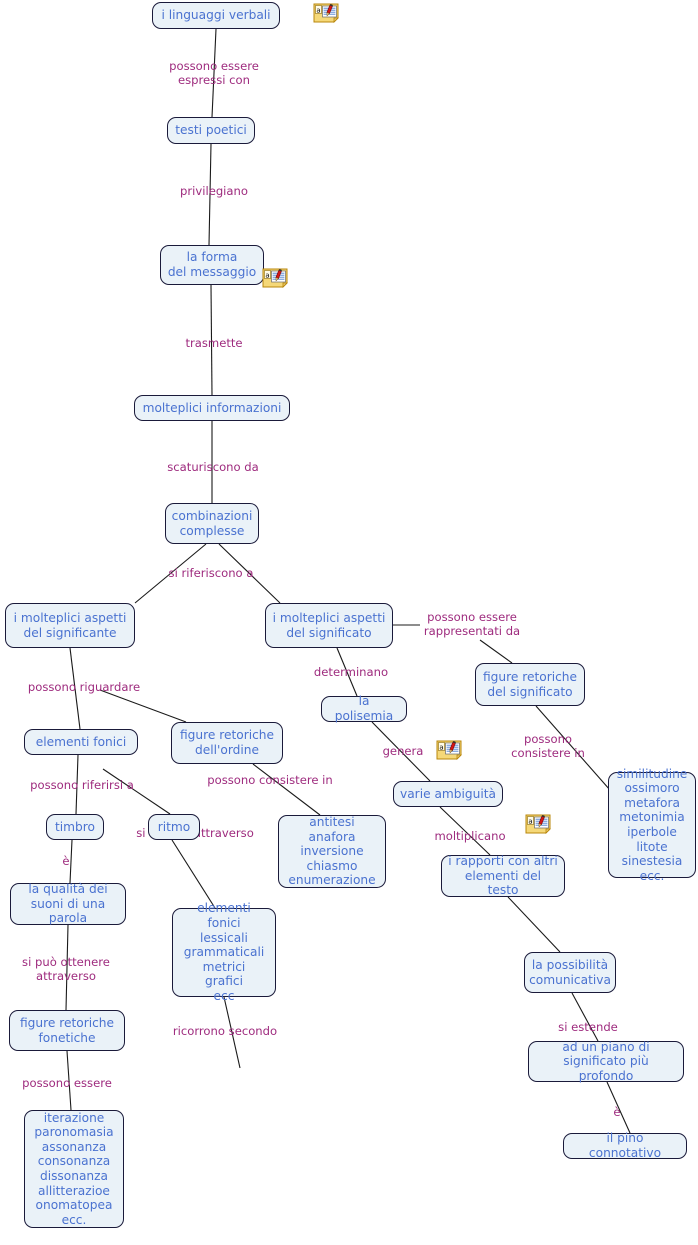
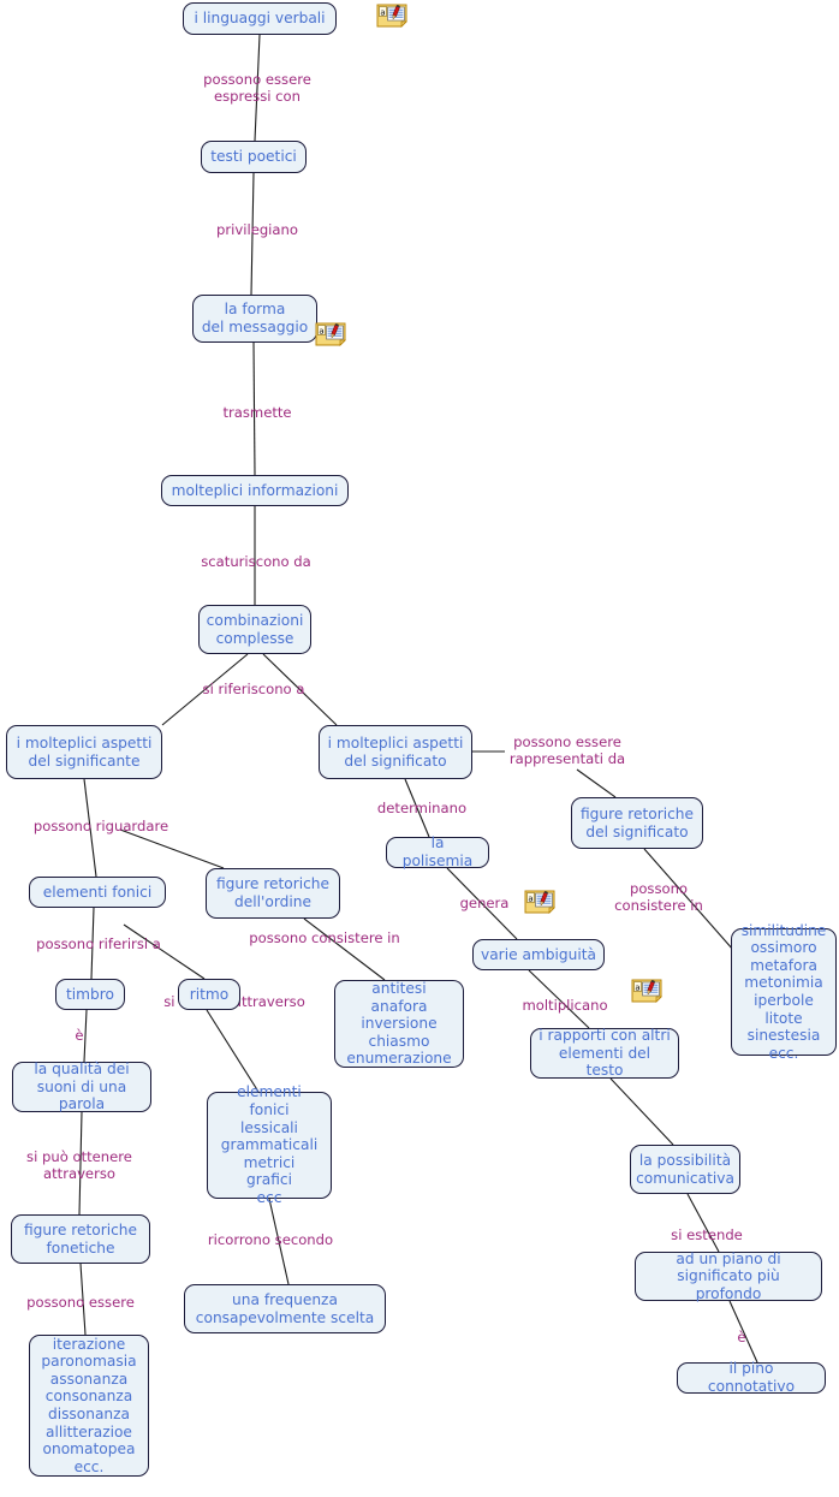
  possono essere
  espressi con
  privilegiano
  trasmette
  scaturiscono da
  si riferiscono a
  possono essere
  rappresentati da
  determinano
  possono riguardare
  genera
  possono
  consistere in
  possono riferirsi a
  possono consistere in
  è
  moltiplicano
  si può ottenere
  attraverso
  ricorrono secondo
  possono essere
  si estende
  è
  i linguaggi verbali
  testi poetici
  la forma
  del messaggio
  molteplici informazioni
  combinazioni
  complesse
  i molteplici aspetti
  del significante
  i molteplici aspetti
  del significato
  figure retoriche
  del significato
  la polisemia
  elementi fonici
  figure retoriche
  dell'ordine
  varie ambiguità
  similitudine
  ossimoro
  metafora
  metonimia
  iperbole
  litote
  sinestesia
  ecc.
  timbro
  ritmo
  antitesi
  anafora
  inversione
  chiasmo
  enumerazione
  i rapporti con altri
  elementi del testo
  la qualità dei
  suoni di una parola
  elementi fonici
  lessicali
  grammaticali
  metrici
  grafici
  ecc
  la possibilità
  comunicativa
  figure retoriche
  fonetiche
+ una frequenza
+ consapevolmente scelta
  ad un piano di
  significato più profondo
  iterazione
  paronomasia
  assonanza
  consonanza
  dissonanza
  allitterazioe
  onomatopea
  ecc.
  il pino connotativo
  a
  a
  a
  a
